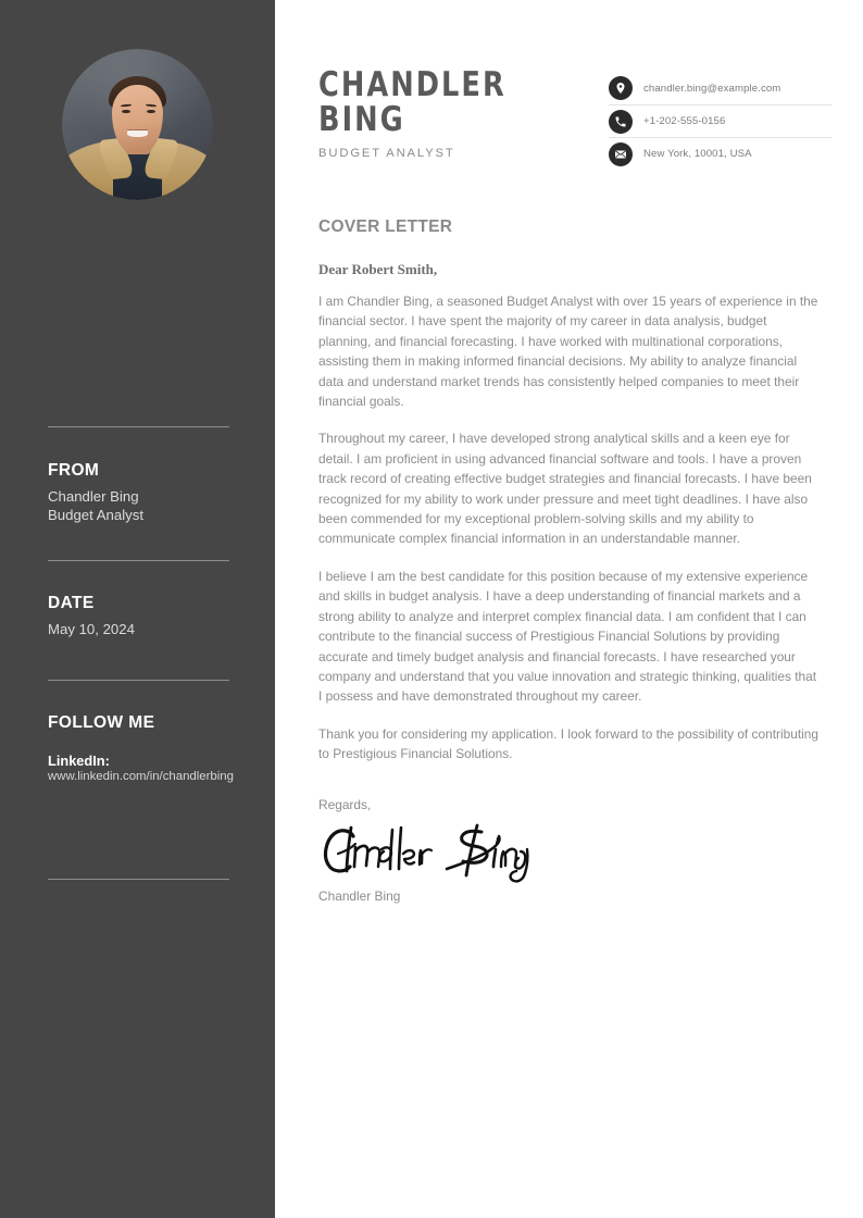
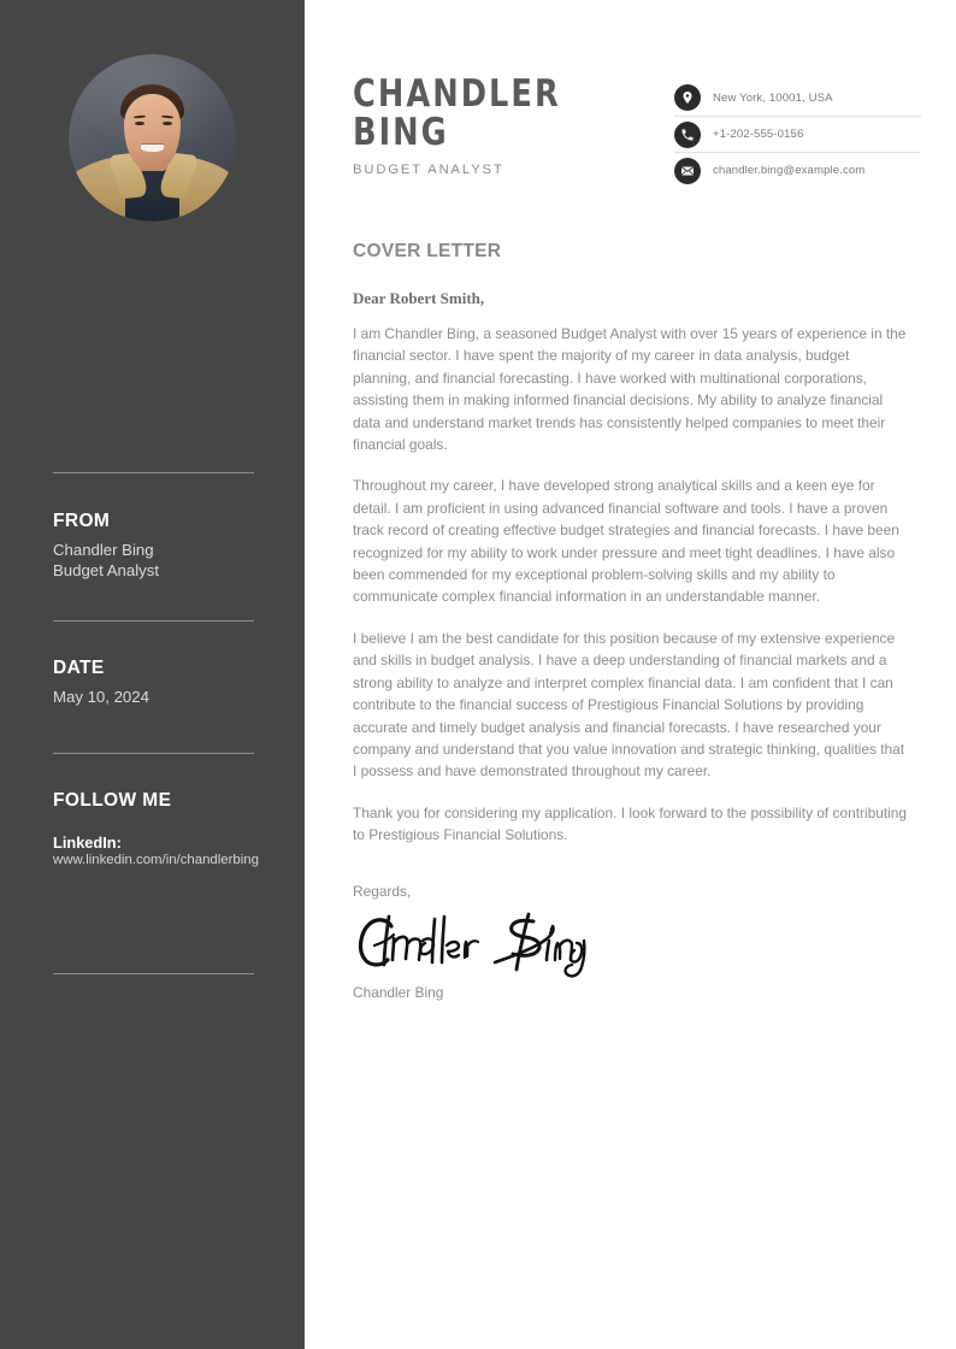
  FROM
  Chandler Bing
  Budget Analyst
  DATE
  May 10, 2024
  FOLLOW ME
  LinkedIn:
  www.linkedin.com/in/chandlerbing
  CHANDLER
  BING
  BUDGET ANALYST
- chandler.bing@example.com
+ New York, 10001, USA
  +1-202-555-0156
- New York, 10001, USA
+ chandler.bing@example.com
  COVER LETTER
  Dear Robert Smith,
  I am Chandler Bing, a seasoned Budget Analyst with over 15 years of experience in the financial sector. I have spent the majority of my career in data analysis, budget planning, and financial forecasting. I have worked with multinational corporations, assisting them in making informed financial decisions. My ability to analyze financial data and understand market trends has consistently helped companies to meet their financial goals.
  Throughout my career, I have developed strong analytical skills and a keen eye for detail. I am proficient in using advanced financial software and tools. I have a proven track record of creating effective budget strategies and financial forecasts. I have been recognized for my ability to work under pressure and meet tight deadlines. I have also been commended for my exceptional problem-solving skills and my ability to communicate complex financial information in an understandable manner.
  I believe I am the best candidate for this position because of my extensive experience and skills in budget analysis. I have a deep understanding of financial markets and a strong ability to analyze and interpret complex financial data. I am confident that I can contribute to the financial success of Prestigious Financial Solutions by providing accurate and timely budget analysis and financial forecasts. I have researched your company and understand that you value innovation and strategic thinking, qualities that I possess and have demonstrated throughout my career.
  Thank you for considering my application. I look forward to the possibility of contributing to Prestigious Financial Solutions.
  Regards,
  Chandler Bing
